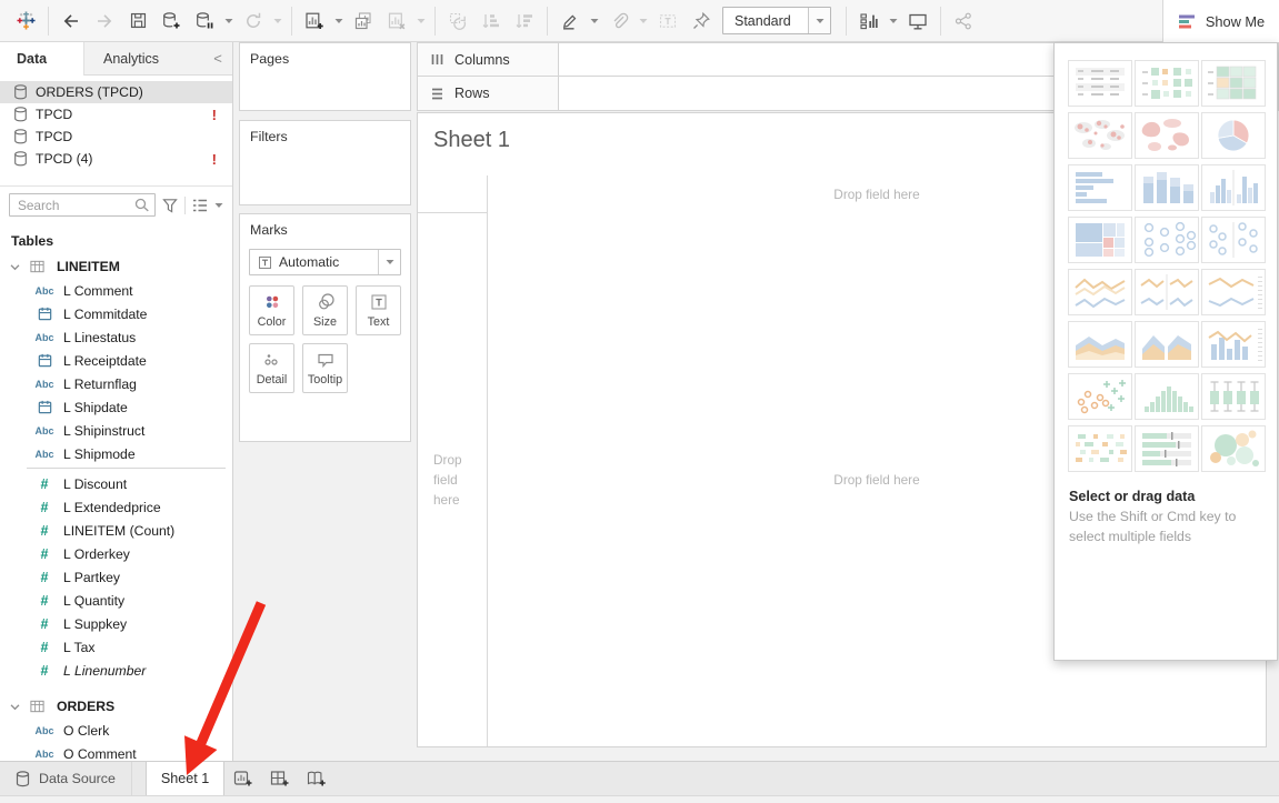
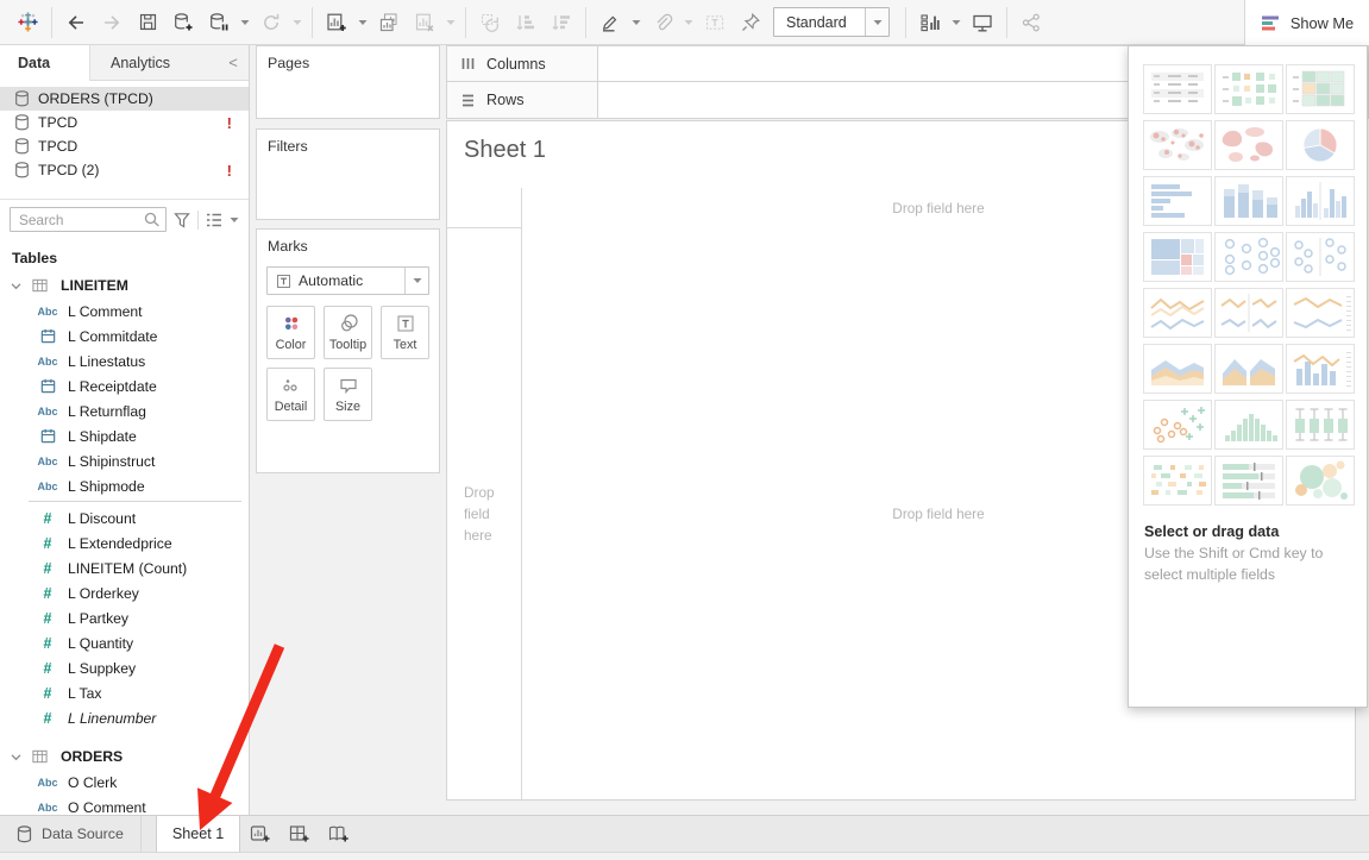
  Standard
  Show Me
  Data
  Analytics
  <
  ORDERS (TPCD)
  TPCD
  !
  TPCD
- TPCD (4)
+ TPCD (2)
  !
  Search
  Tables
  LINEITEM
  Abc
  L Comment
  L Commitdate
  Abc
  L Linestatus
  L Receiptdate
  Abc
  L Returnflag
  L Shipdate
  Abc
  L Shipinstruct
  Abc
  L Shipmode
  #
  L Discount
  #
  L Extendedprice
  #
  LINEITEM (Count)
  #
  L Orderkey
  #
  L Partkey
  #
  L Quantity
  #
  L Suppkey
  #
  L Tax
  #
  L Linenumber
  ORDERS
  Abc
  O Clerk
  Abc
  O Comment
  Pages
  Filters
  Marks
  Automatic
  Color
- Size
+ Tooltip
  Text
  Detail
- Tooltip
+ Size
  Columns
  Rows
  Sheet 1
  Drop field here
  Drop field here
  Drop field here
  Select or drag data
  Use the Shift or Cmd key to select multiple fields
  Data Source
  Sheet 1
